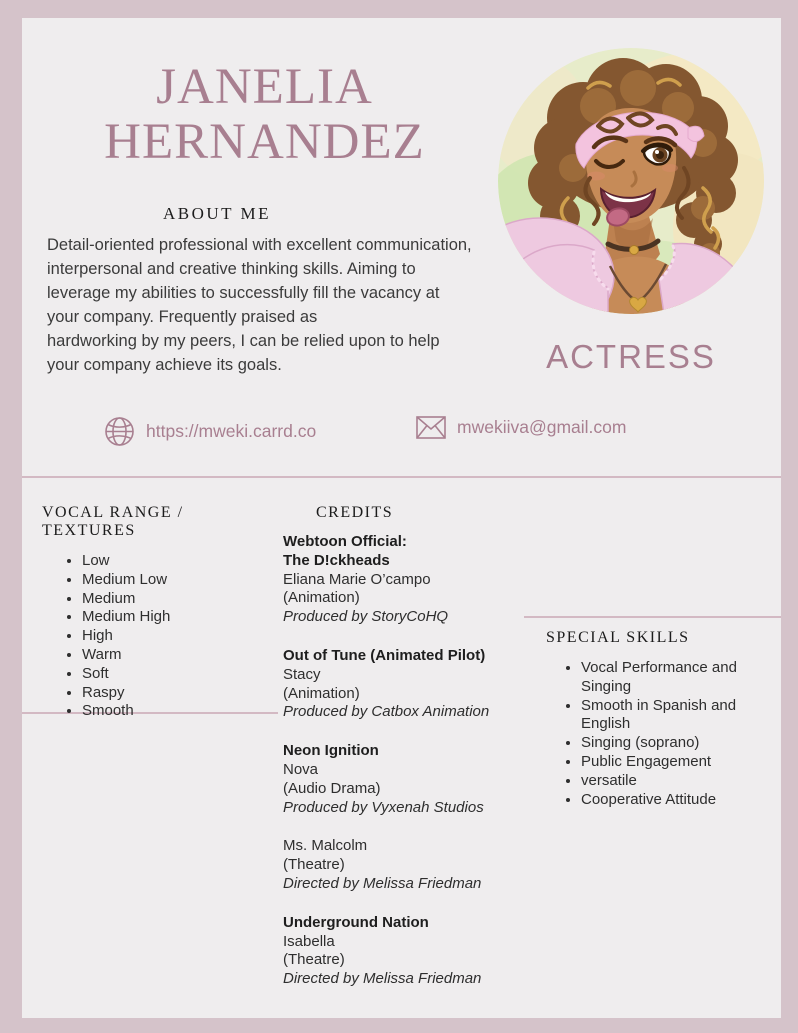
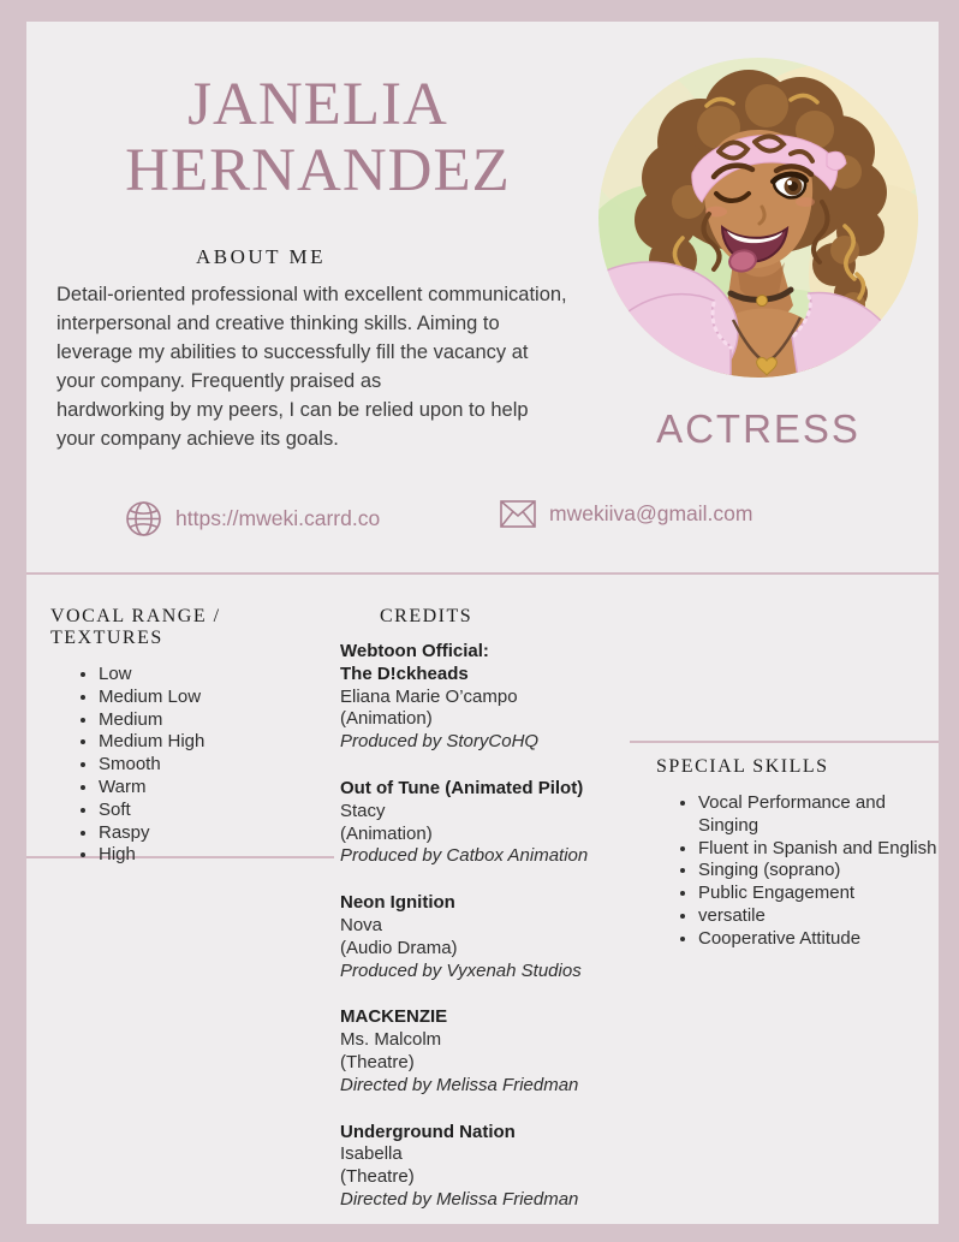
  JANELIA
  HERNANDEZ
  ACTRESS
  ABOUT ME
  Detail-oriented professional with excellent communication, interpersonal and creative thinking skills. Aiming to leverage my abilities to successfully fill the vacancy at your company. Frequently praised as
  hardworking by my peers, I can be relied upon to help your company achieve its goals.
  https://mweki.carrd.co
  mwekiiva@gmail.com
  VOCAL RANGE / TEXTURES
  Low
  Medium Low
  Medium
  Medium High
- High
+ Smooth
  Warm
  Soft
  Raspy
- Smooth
+ High
  CREDITS
  Webtoon Official:
  The D!ckheads
  Eliana Marie O’campo
  (Animation)
  Produced by StoryCoHQ
  Out of Tune (Animated Pilot)
  Stacy
  (Animation)
  Produced by Catbox Animation
  Neon Ignition
  Nova
  (Audio Drama)
  Produced by Vyxenah Studios
+ MACKENZIE
  Ms. Malcolm
  (Theatre)
  Directed by Melissa Friedman
  Underground Nation
  Isabella
  (Theatre)
  Directed by Melissa Friedman
  SPECIAL SKILLS
  Vocal Performance and Singing
- Smooth in Spanish and English
+ Fluent in Spanish and English
  Singing (soprano)
  Public Engagement
  versatile
  Cooperative Attitude
